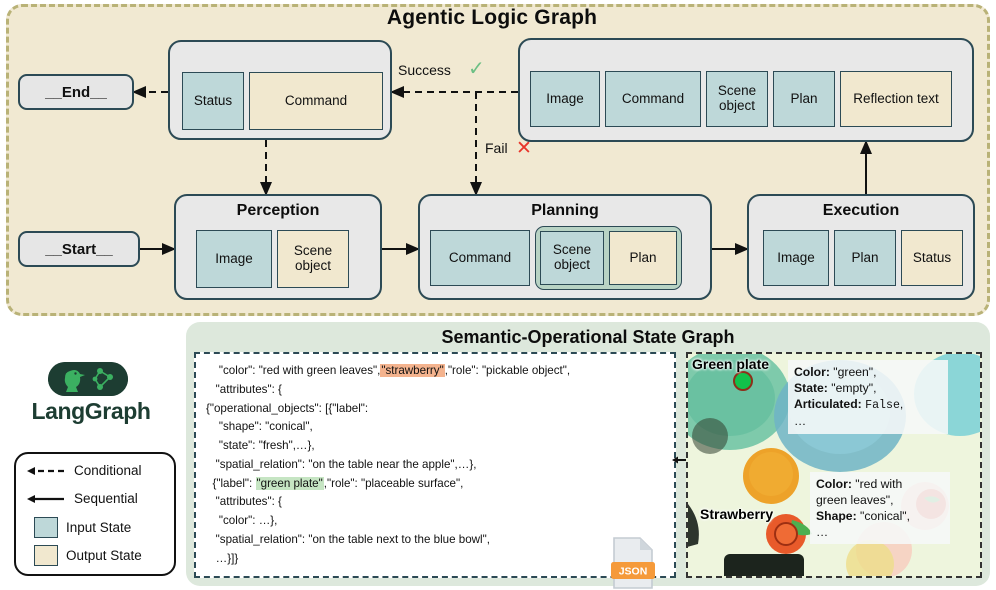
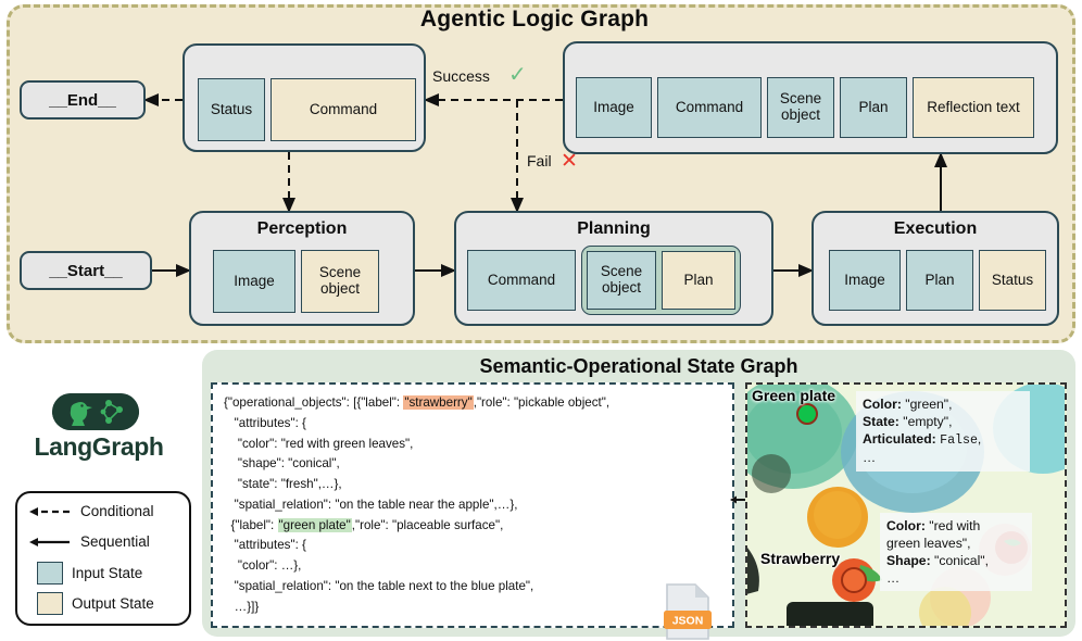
  Agentic Logic Graph
  Success
  ✓
  Fail
  ✕
  __End__
  __Start__
  Status
  Command
  Image
  Command
  Scene object
  Plan
  Reflection text
  Perception
  Image
  Scene object
  Planning
  Command
  Scene object
  Plan
  Execution
  Image
  Plan
  Status
  Semantic-Operational State Graph
- "color": "red with green leaves","strawberry","role": "pickable object",
+ {"operational_objects": [{"label": "strawberry","role": "pickable object",
  "attributes": {
- {"operational_objects": [{"label":
+ "color": "red with green leaves",
  "shape": "conical",
  "state": "fresh",…},
  "spatial_relation": "on the table near the apple",…},
  {"label": "green plate","role": "placeable surface",
  "attributes": {
  "color": …},
- "spatial_relation": "on the table next to the blue bowl",
+ "spatial_relation": "on the table next to the blue plate",
  …}]}
  JSON
  Green plate
  Strawberry
  Color: "green",
  State: "empty",
  Articulated: False,
  …
  Color: "red with
  green leaves",
  Shape: "conical",
  …
  LangGraph
  Conditional
  Sequential
  Input State
  Output State
